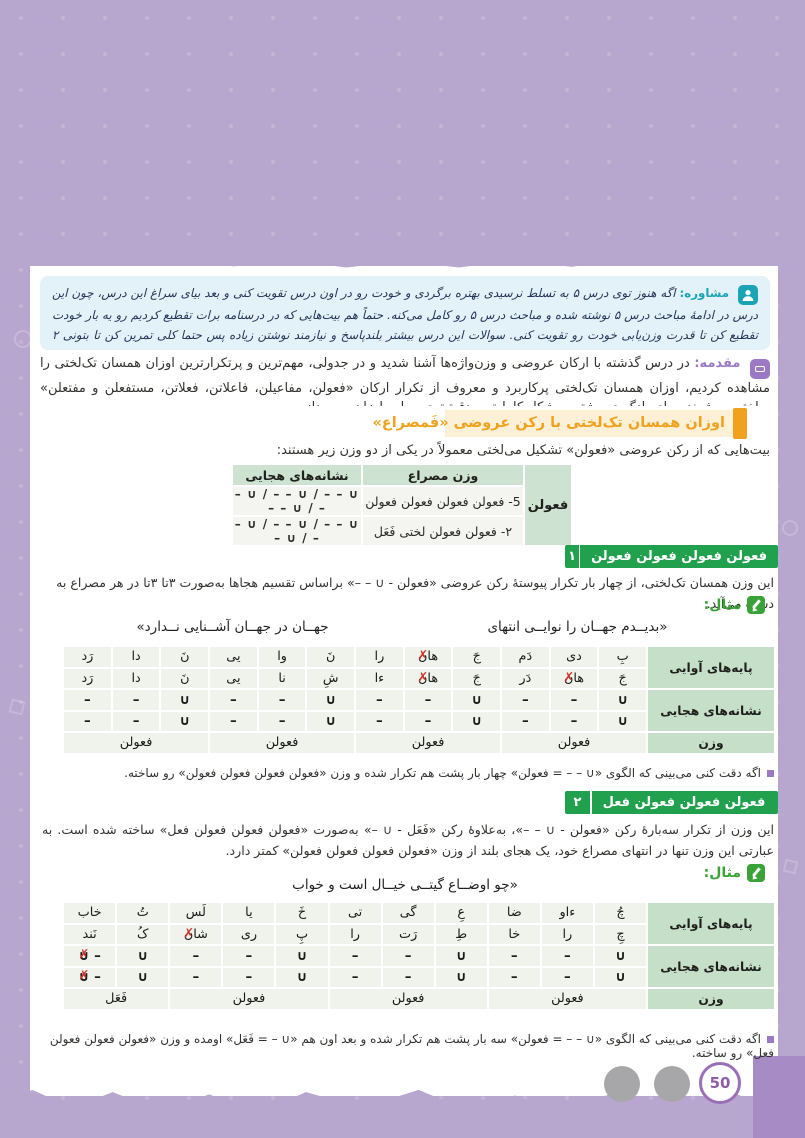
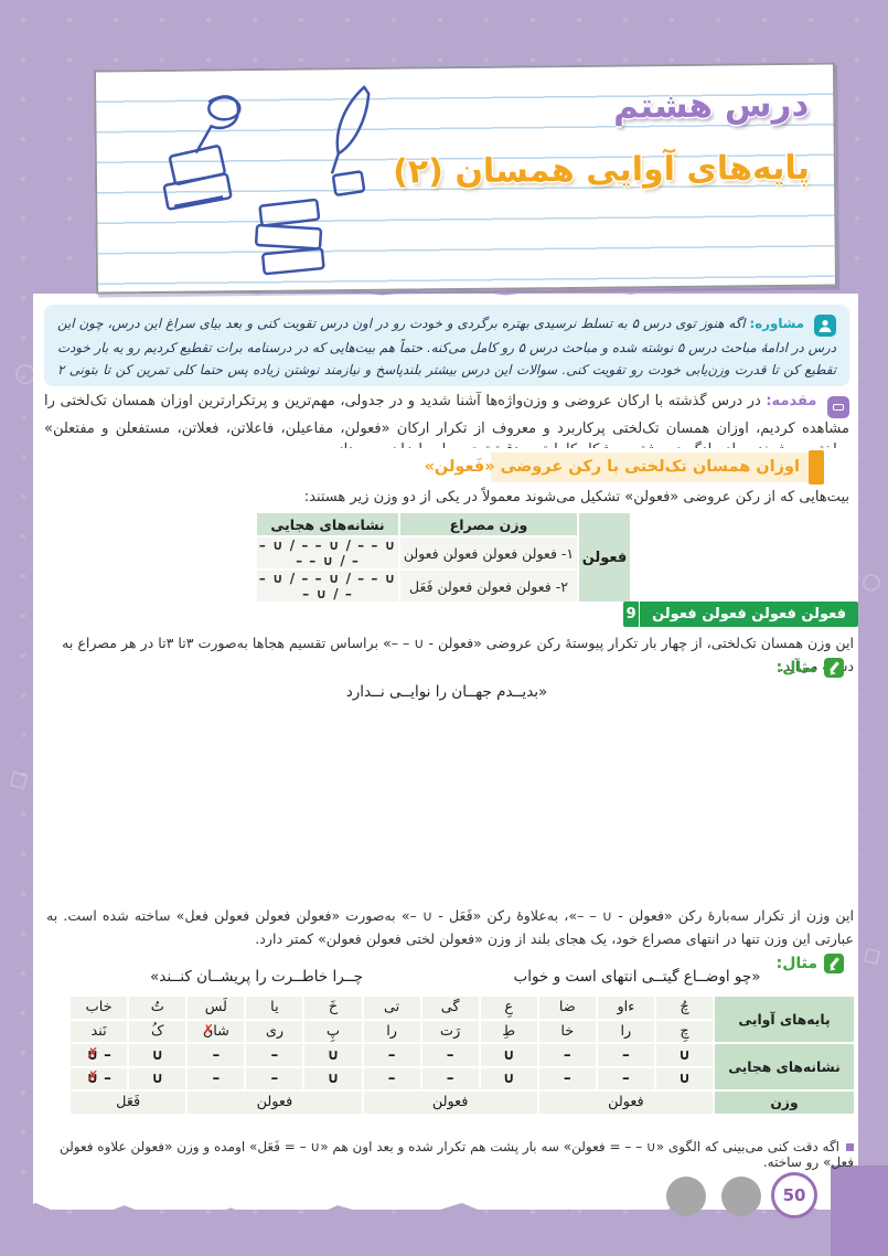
+ درس هشتم
+ پایه‌های آوایی همسان (۲)
  مشاوره: اگه هنوز توی درس ۵ به تسلط نرسیدی بهتره برگردی و خودت رو در اون درس تقویت کنی و بعد بیای سراغ این درس، چون این درس در ادامهٔ مباحث درس ۵ نوشته شده و مباحث درس ۵ رو کامل می‌کنه. حتماً هم بیت‌هایی که در درسنامه برات تقطیع کردیم رو یه بار خودت تقطیع کن تا قدرت وزن‌یابی خودت رو تقویت کنی. سوالات این درس بیشتر بلندپاسخ و نیازمند نوشتن زیاده پس حتما کلی تمرین کن تا بتونی ۲
  مقدمه: در درس گذشته با ارکان عروضی و وزن‌واژه‌ها آشنا شدید و در جدولی، مهم‌ترین و پرتکرارترین اوزان همسان تک‌لختی را مشاهده کردیم، اوزان همسان تک‌لختی پرکاربرد و معروف از تکرار ارکان «فعولن، مفاعیلن، فاعلاتن، فعلاتن، مستفعلن و مفتعلن»
- اوزان همسان تک‌لختی با رکن عروضی «فَمصراع»
+ اوزان همسان تک‌لختی با رکن عروضی «فَعولن»
- بیت‌هایی که از رکن عروضی «فعولن» تشکیل می‌لختی معمولاً در یکی از دو وزن زیر هستند:
+ بیت‌هایی که از رکن عروضی «فعولن» تشکیل می‌شوند معمولاً در یکی از دو وزن زیر هستند:
  فعولن	وزن مصراع	نشانه‌های هجایی
- 5- فعولن فعولن فعولن فعولن	∪ – – / ∪ – – / ∪ – – / ∪ – –
+ ۱- فعولن فعولن فعولن فعولن	∪ – – / ∪ – – / ∪ – – / ∪ – –
- ۲- فعولن فعولن لختی فَعَل	∪ – – / ∪ – – / ∪ – – / ∪ –
+ ۲- فعولن فعولن فعولن فَعَل	∪ – – / ∪ – – / ∪ – – / ∪ –
- ۱
+ 9
  فعولن فعولن فعولن فعولن
  این وزن همسان تک‌لختی، از چهار بار تکرار پیوستهٔ رکن عروضی «فعولن - ∪ – –» براساس تقسیم هجاها به‌صورت ۳تا ۳تا در هر مصراع به د می‌آید.
  مثال:
- «بدیــدم جهــان را نوایــی انتهای
+ «بدیــدم جهــان را نوایــی نــدارد
- جهــان در جهــان آشــنایی نــدارد»
- پایه‌های آوایی	بِ	دی	دَم	جَ	هان	را	نَ	وا	یی	نَ	دا	رَد
- جَ	هان	دَر	جَ	هان	ءا	شِ	نا	یی	نَ	دا	رَد
- نشانه‌های هجایی	∪	–	–	∪	–	–	∪	–	–	∪	–	–
- ∪	–	–	∪	–	–	∪	–	–	∪	–	–
- وزن	فعولن	فعولن	فعولن	فعولن
- اگه دقت کنی می‌بینی که الگوی «∪ – – = فعولن» چهار بار پشت هم تکرار شده و وزن «فعولن فعولن فعولن فعولن» رو ساخته.
- ۲
- فعولن فعولن فعولن فعل
- این وزن از تکرار سه‌بارهٔ رکن «فعولن - ∪ – –»، به‌علاوهٔ رکن «فَعَل - ∪ –» به‌صورت «فعولن فعولن فعولن فعل» ساخته شده است. به عبارتی این وزن تنها در انتهای مصراع خود، یک هجای بلند از وزن «فعولن فعولن فعولن فعولن» کمتر دارد.
+ این وزن از تکرار سه‌بارهٔ رکن «فعولن - ∪ – –»، به‌علاوهٔ رکن «فَعَل - ∪ –» به‌صورت «فعولن فعولن فعولن فعل» ساخته شده است. به عبارتی این وزن تنها در انتهای مصراع خود، یک هجای بلند از وزن «فعولن لختی فعولن فعولن» کمتر دارد.
  مثال:
- «چو اوضــاع گیتــی خیــال است و خواب
+ «چو اوضــاع گیتــی انتهای است و خواب
+ چــرا خاطــرت را پریشــان کنــند»
  پایه‌های آوایی	چُ	ءاو	ضا	عِ	گی	تی	خَ	یا	لَس	تُ	خاب
  چِ	را	خا	طِ	رَت	را	پِ	ری	شان	کُ	نَند
  نشانه‌های هجایی	∪	–	–	∪	–	–	∪	–	–	∪	– ∪
  ∪	–	–	∪	–	–	∪	–	–	∪	– ∪
  وزن	فعولن	فعولن	فعولن	فَعَل
- اگه دقت کنی می‌بینی که الگوی «∪ – – = فعولن» سه بار پشت هم تکرار شده و بعد اون هم «∪ – = فَعَل» اومده و وزن «فعولن فعولن فعولن فعل» رو ساخته.
+ اگه دقت کنی می‌بینی که الگوی «∪ – – = فعولن» سه بار پشت هم تکرار شده و بعد اون هم «∪ – = فَعَل» اومده و وزن «فعولن علاوه فعولن فعل» رو ساخته.
  50
